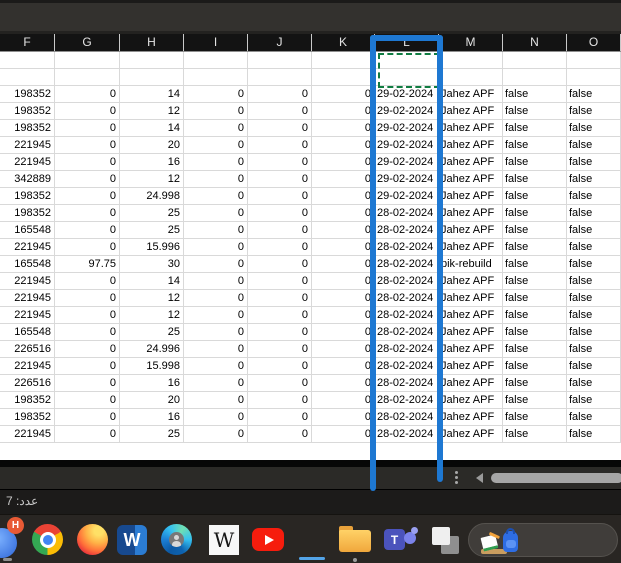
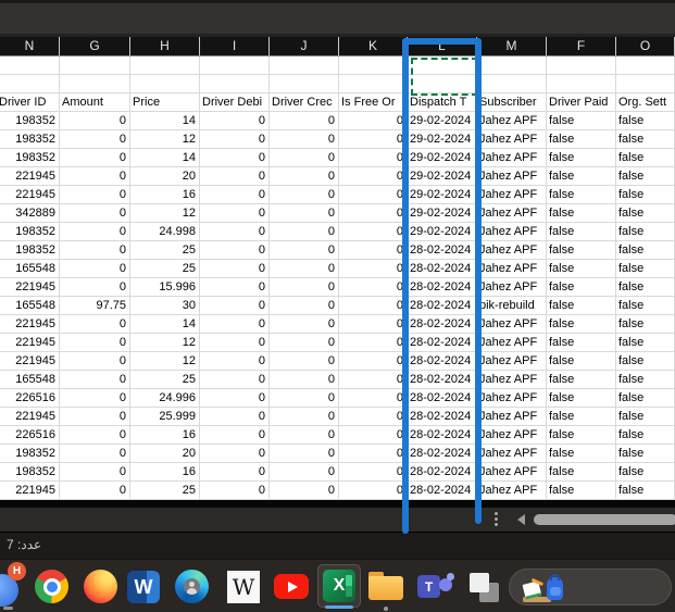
- F
+ N
  G
  H
  I
  J
  K
  L
  M
- N
+ F
  O
+ Driver ID
+ Amount
+ Price
+ Driver Debi
+ Driver Crec
+ Is Free Or
+ Dispatch T
+ Subscriber
+ Driver Paid
+ Org. Sett
  198352
  0
  14
  0
  0
  0
  29-02-2024
  Jahez APF
  false
  false
  198352
  0
  12
  0
  0
  0
  29-02-2024
  Jahez APF
  false
  false
  198352
  0
  14
  0
  0
  0
  29-02-2024
  Jahez APF
  false
  false
  221945
  0
  20
  0
  0
  0
  29-02-2024
  Jahez APF
  false
  false
  221945
  0
  16
  0
  0
  0
  29-02-2024
  Jahez APF
  false
  false
  342889
  0
  12
  0
  0
  0
  29-02-2024
  Jahez APF
  false
  false
  198352
  0
  24.998
  0
  0
  0
  29-02-2024
  Jahez APF
  false
  false
  198352
  0
  25
  0
  0
  0
  28-02-2024
  Jahez APF
  false
  false
  165548
  0
  25
  0
  0
  0
  28-02-2024
  Jahez APF
  false
  false
  221945
  0
  15.996
  0
  0
  0
  28-02-2024
  Jahez APF
  false
  false
  165548
  97.75
  30
  0
  0
  0
  28-02-2024
  pik-rebuild
  false
  false
  221945
  0
  14
  0
  0
  0
  28-02-2024
  Jahez APF
  false
  false
  221945
  0
  12
  0
  0
  0
  28-02-2024
  Jahez APF
  false
  false
  221945
  0
  12
  0
  0
  0
  28-02-2024
  Jahez APF
  false
  false
  165548
  0
  25
  0
  0
  0
  28-02-2024
  Jahez APF
  false
  false
  226516
  0
  24.996
  0
  0
  0
  28-02-2024
  Jahez APF
  false
  false
  221945
  0
- 15.998
+ 25.999
  0
  0
  0
  28-02-2024
  Jahez APF
  false
  false
  226516
  0
  16
  0
  0
  0
  28-02-2024
  Jahez APF
  false
  false
  198352
  0
  20
  0
  0
  0
  28-02-2024
  Jahez APF
  false
  false
  198352
  0
  16
  0
  0
  0
  28-02-2024
  Jahez APF
  false
  false
  221945
  0
  25
  0
  0
  0
  28-02-2024
  Jahez APF
  false
  false
  عدد: 7
  H
  W
  W
+ X
  T
